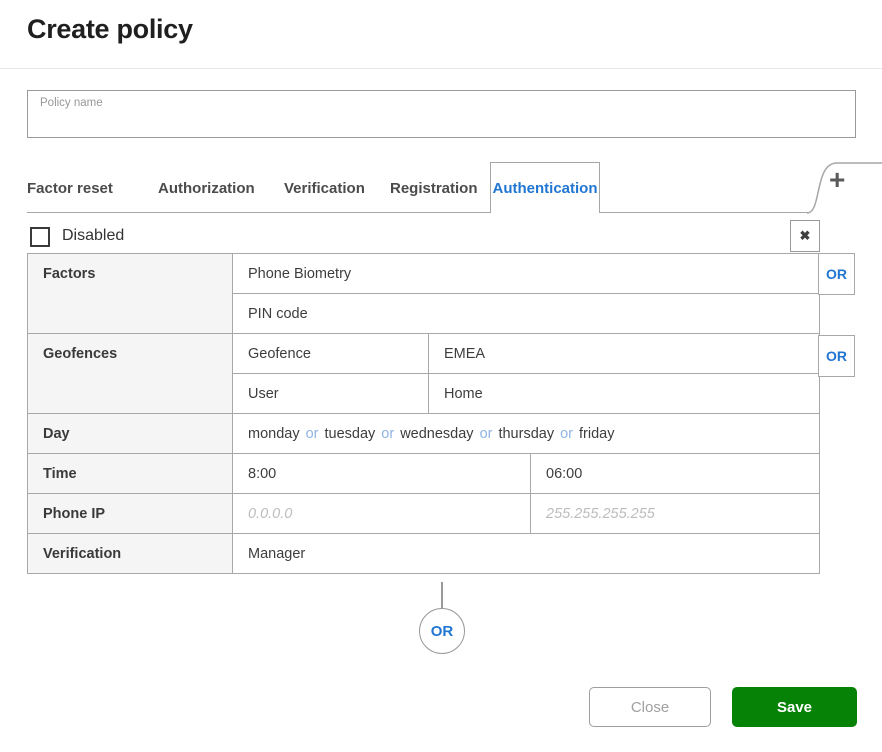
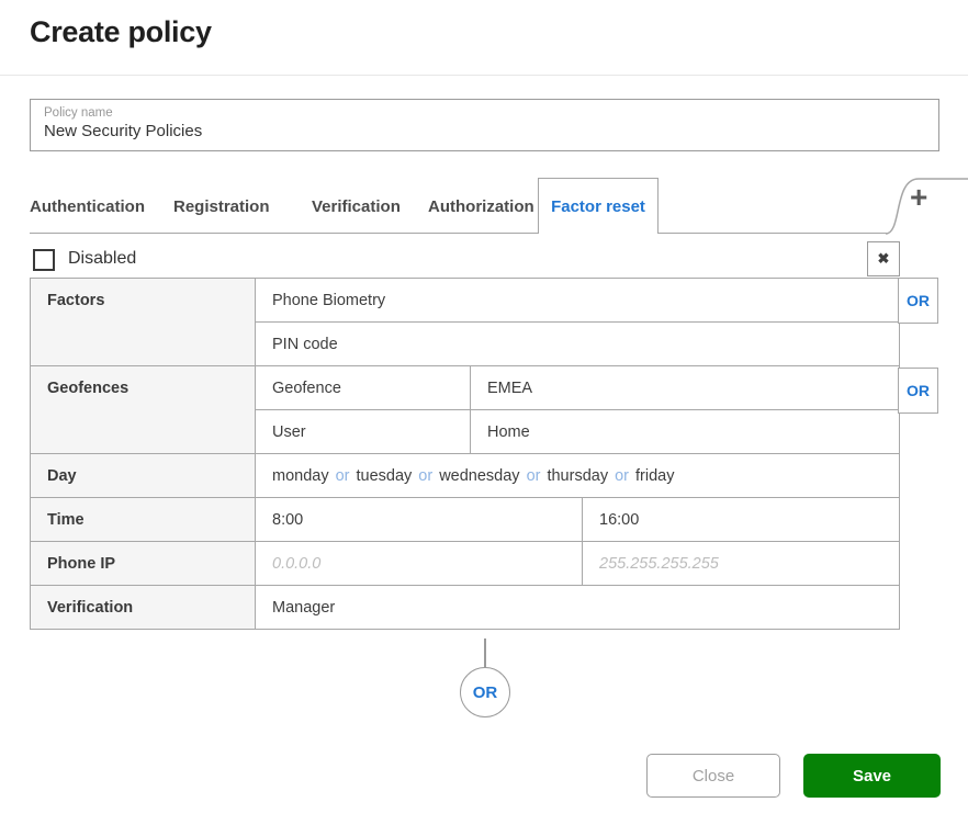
  Create policy
  Policy name
+ New Security Policies
- Factor reset
+ Authentication
- Authorization
+ Registration
  Verification
- Registration
+ Authorization
- Authentication
+ Factor reset
  +
  Disabled
  ✖
  Factors	Phone Biometry
  PIN code
  Geofences	Geofence	EMEA
  User	Home
  Day	monday or tuesday or wednesday or thursday or friday
- Time	8:00	06:00
+ Time	8:00	16:00
  Phone IP	0.0.0.0	255.255.255.255
  Verification	Manager
  OR
  OR
  OR
  Close
  Save
